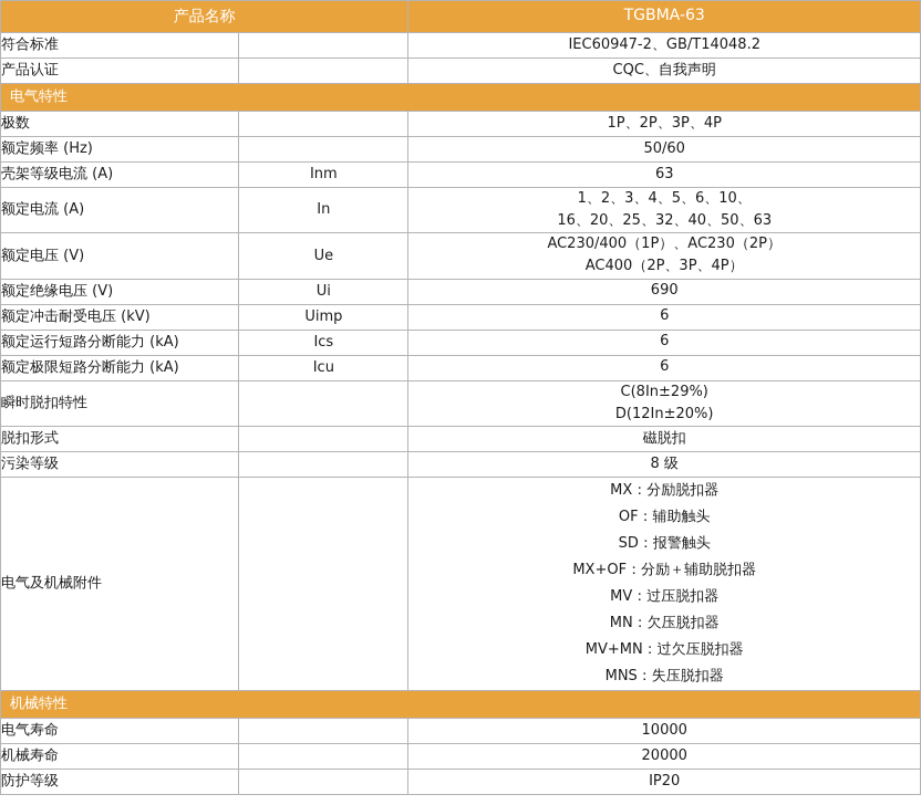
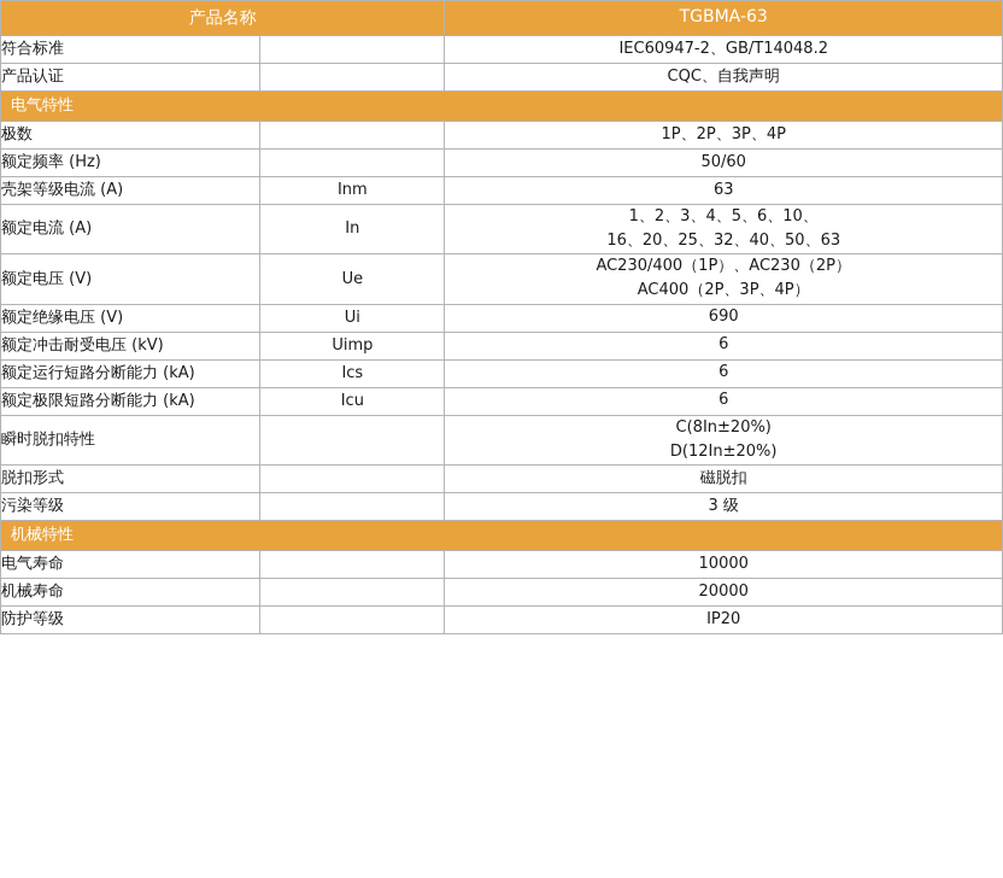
  产品名称	TGBMA-63
  符合标准		IEC60947-2、GB/T14048.2
  产品认证		CQC、自我声明
  电气特性
  极数		1P、2P、3P、4P
  额定频率 (Hz)		50/60
  壳架等级电流 (A)	Inm	63
  额定电流 (A)	In	1、2、3、4、5、6、10、 16、20、25、32、40、50、63
  额定电压 (V)	Ue	AC230/400（1P）、AC230（2P） AC400（2P、3P、4P）
  额定绝缘电压 (V)	Ui	690
  额定冲击耐受电压 (kV)	Uimp	6
  额定运行短路分断能力 (kA)	Ics	6
  额定极限短路分断能力 (kA)	Icu	6
- 瞬时脱扣特性		C(8In±29%) D(12In±20%)
+ 瞬时脱扣特性		C(8In±20%) D(12In±20%)
  脱扣形式		磁脱扣
- 污染等级		8 级
+ 污染等级		3 级
- 电气及机械附件		MX：分励脱扣器 OF：辅助触头 SD：报警触头 MX+OF：分励＋辅助脱扣器 MV：过压脱扣器 MN：欠压脱扣器 MV+MN：过欠压脱扣器 MNS：失压脱扣器
  机械特性
  电气寿命		10000
  机械寿命		20000
  防护等级		IP20
